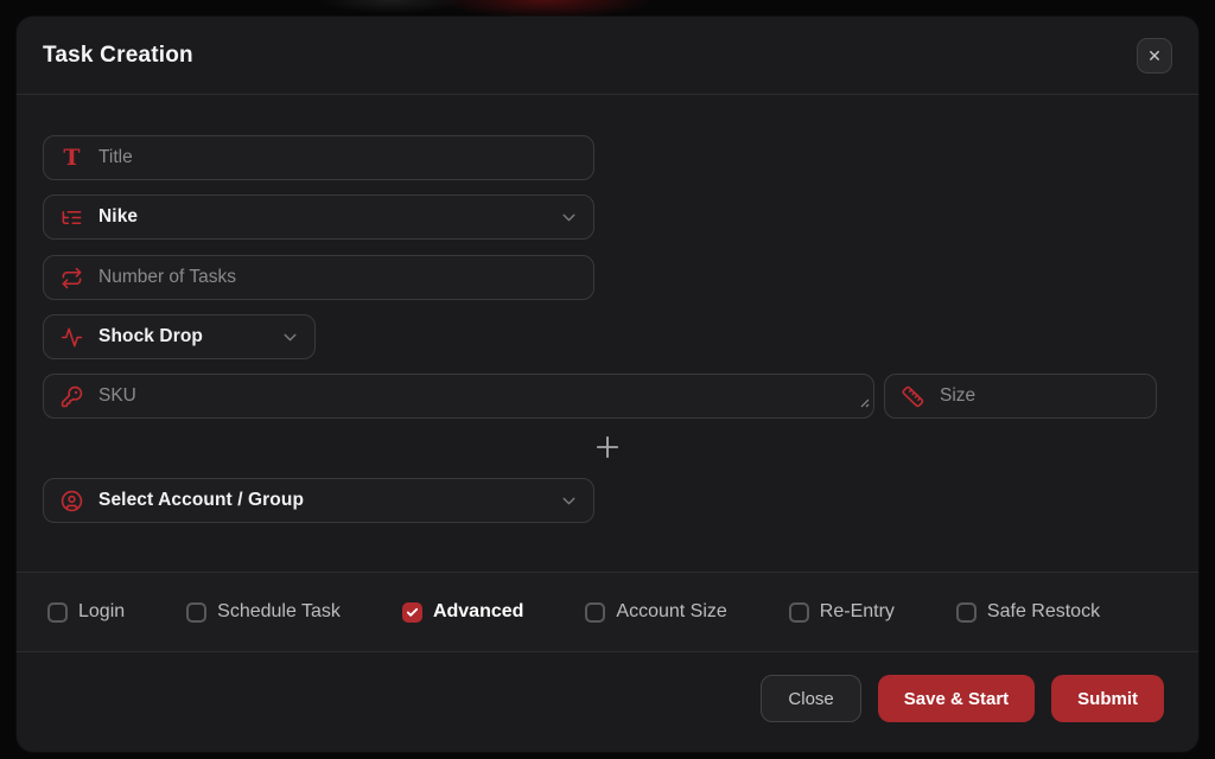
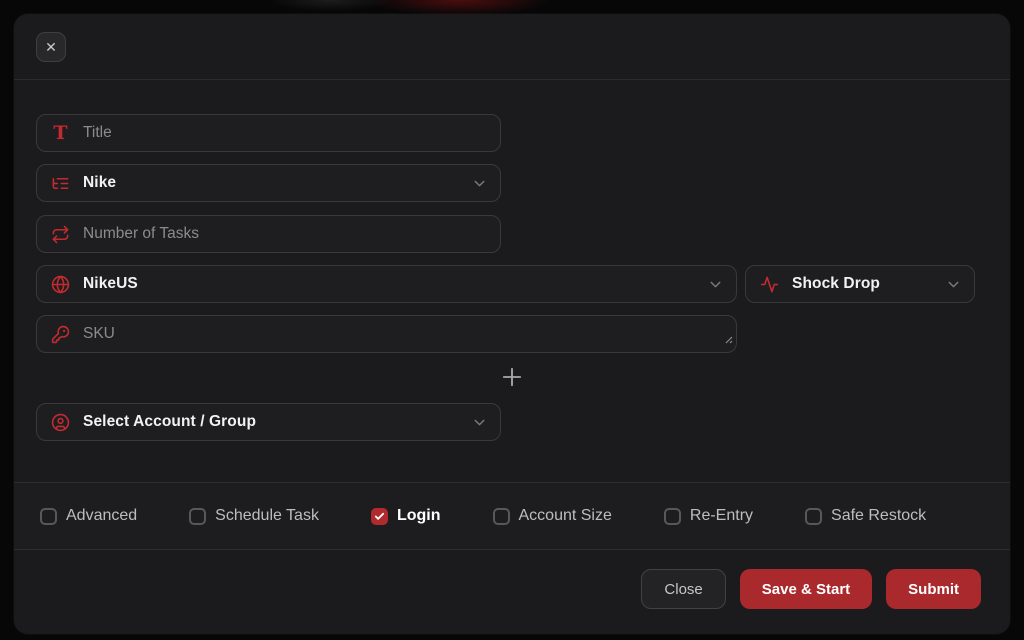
- Task Creation
  ✕
  T
  Title
  Nike
  Number of Tasks
+ NikeUS
  Shock Drop
  SKU
- Size
  Select Account / Group
- Login
+ Advanced
  Schedule Task
- Advanced
+ Login
  Account Size
  Re-Entry
  Safe Restock
  Close
  Save & Start
  Submit
